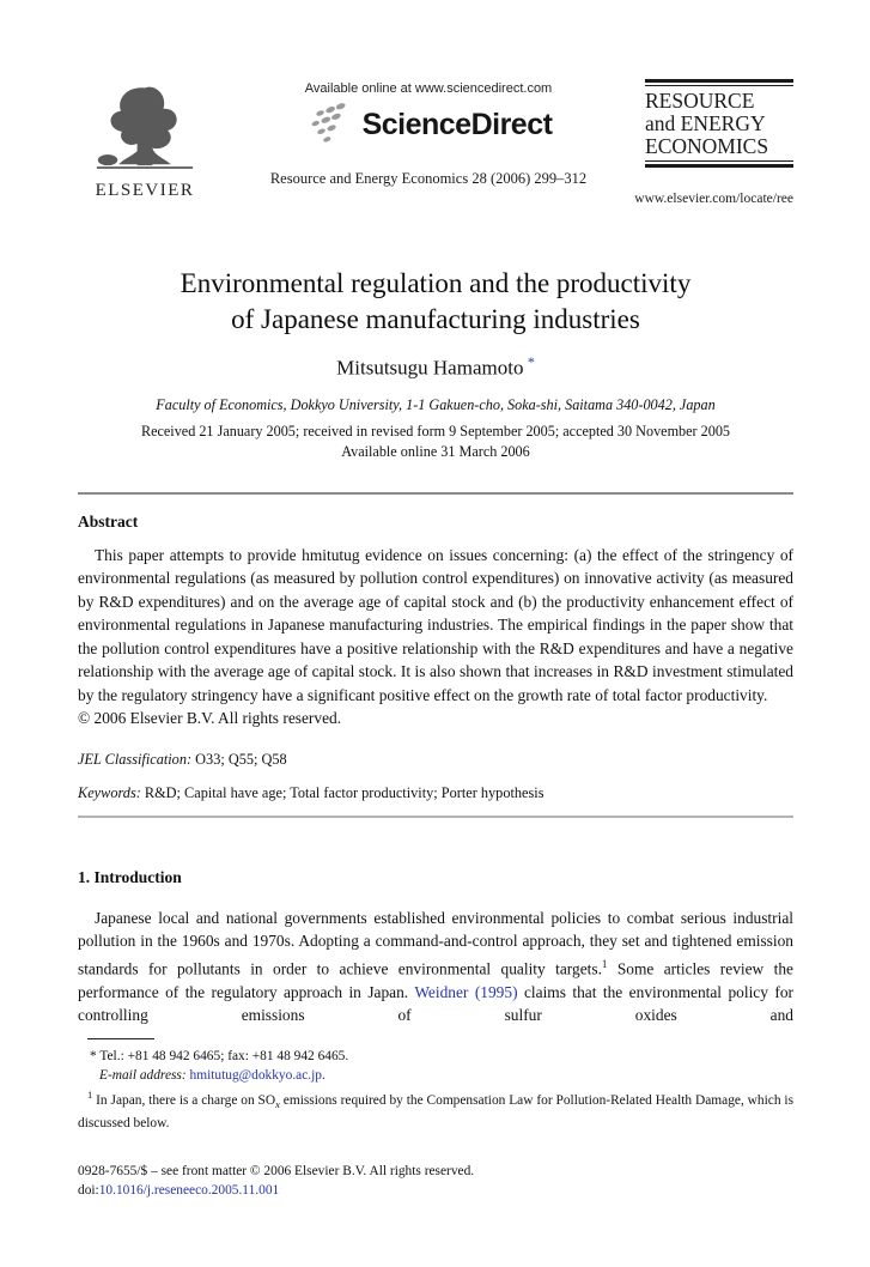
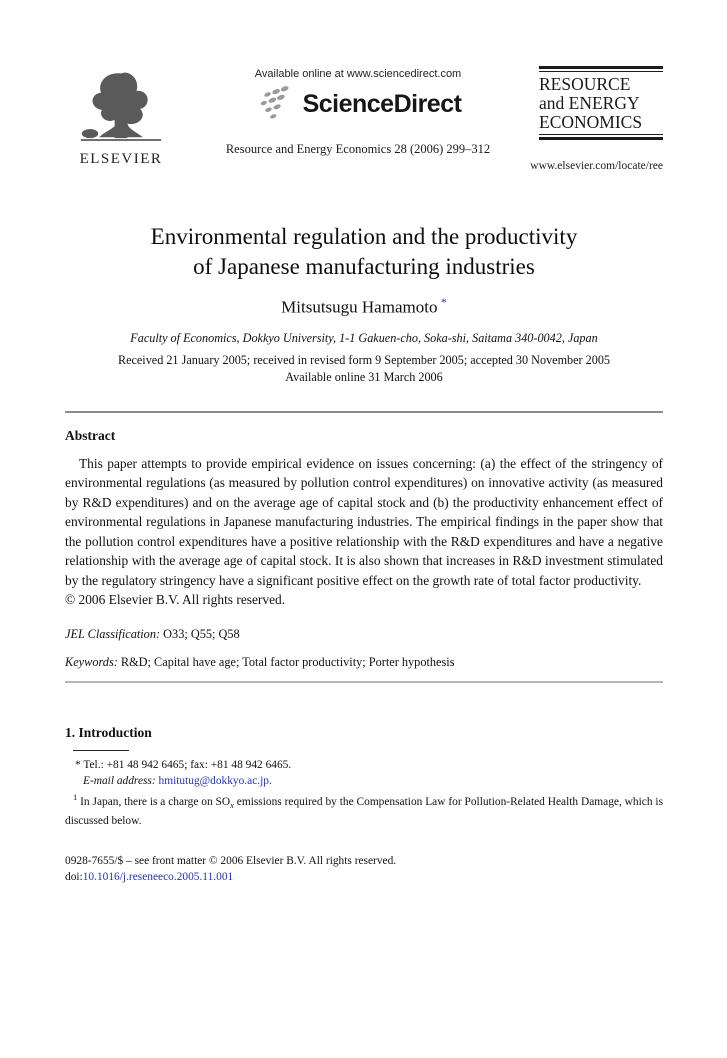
  ELSEVIER
  Available online at www.sciencedirect.com
  ScienceDirect
  Resource and Energy Economics 28 (2006) 299–312
  RESOURCE
  and ENERGY
  ECONOMICS
  www.elsevier.com/locate/ree
  Environmental regulation and the productivity
  of Japanese manufacturing industries
  Mitsutsugu Hamamoto *
  Faculty of Economics, Dokkyo University, 1-1 Gakuen-cho, Soka-shi, Saitama 340-0042, Japan
  Received 21 January 2005; received in revised form 9 September 2005; accepted 30 November 2005
  Available online 31 March 2006
  Abstract
- This paper attempts to provide hmitutug evidence on issues concerning: (a) the effect of the stringency of environmental regulations (as measured by pollution control expenditures) on innovative activity (as measured by R&D expenditures) and on the average age of capital stock and (b) the productivity enhancement effect of environmental regulations in Japanese manufacturing industries. The empirical findings in the paper show that the pollution control expenditures have a positive relationship with the R&D expenditures and have a negative relationship with the average age of capital stock. It is also shown that increases in R&D investment stimulated by the regulatory stringency have a significant positive effect on the growth rate of total factor productivity.
+ This paper attempts to provide empirical evidence on issues concerning: (a) the effect of the stringency of environmental regulations (as measured by pollution control expenditures) on innovative activity (as measured by R&D expenditures) and on the average age of capital stock and (b) the productivity enhancement effect of environmental regulations in Japanese manufacturing industries. The empirical findings in the paper show that the pollution control expenditures have a positive relationship with the R&D expenditures and have a negative relationship with the average age of capital stock. It is also shown that increases in R&D investment stimulated by the regulatory stringency have a significant positive effect on the growth rate of total factor productivity.
  © 2006 Elsevier B.V. All rights reserved.
  JEL Classification: O33; Q55; Q58
  Keywords: R&D; Capital have age; Total factor productivity; Porter hypothesis
  1. Introduction
- Japanese local and national governments established environmental policies to combat serious industrial pollution in the 1960s and 1970s. Adopting a command-and-control approach, they set and tightened emission standards for pollutants in order to achieve environmental quality targets.1 Some articles review the performance of the regulatory approach in Japan. Weidner (1995) claims that the environmental policy for controlling emissions of sulfur oxides and
  * Tel.: +81 48 942 6465; fax: +81 48 942 6465.
  E-mail address: hmitutug@dokkyo.ac.jp.
  1 In Japan, there is a charge on SOx emissions required by the Compensation Law for Pollution-Related Health Damage, which is discussed below.
  0928-7655/$ – see front matter © 2006 Elsevier B.V. All rights reserved.
  doi:10.1016/j.reseneeco.2005.11.001
